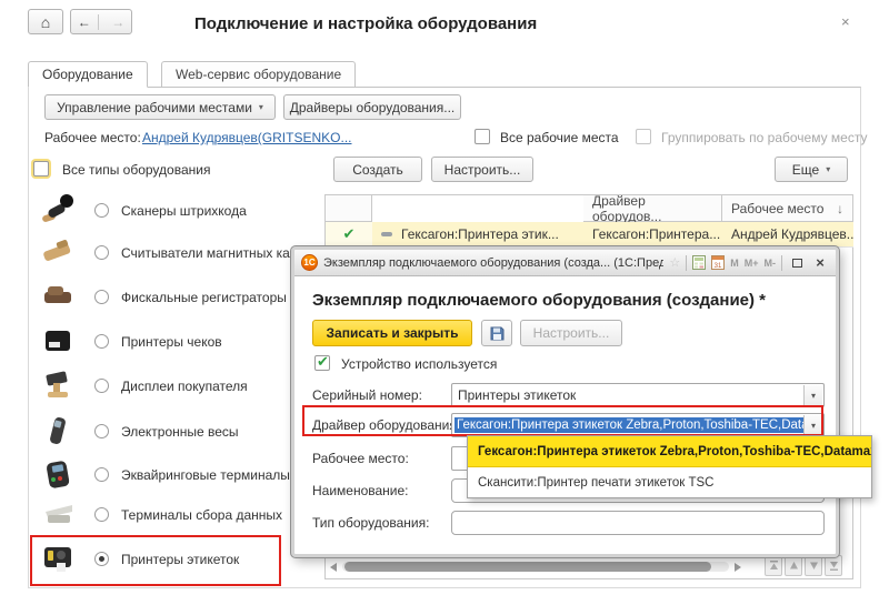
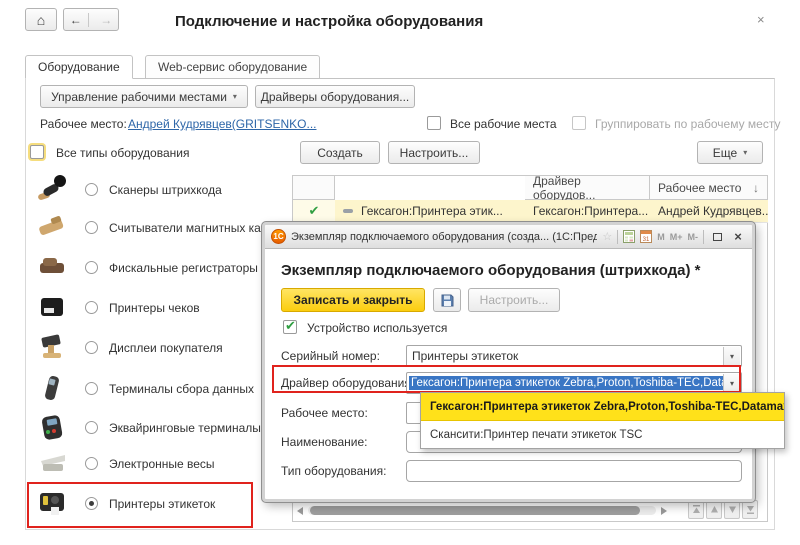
  ⌂
  ←
  →
  Подключение и настройка оборудования
  ×
  Оборудование
  Web-сервис оборудование
  Управление рабочими местами
  ▾
  Драйверы оборудования...
  Рабочее место:
  Андрей Кудрявцев(GRITSENKO...
  Все рабочие места
  Группировать по рабочему месту
  Все типы оборудования
  Создать
  Настроить...
  Еще
  ▾
  Сканеры штрихкода
  Считыватели магнитных ка
  Фискальные регистраторы
  Принтеры чеков
  Дисплеи покупателя
- Электронные весы
+ Терминалы сбора данных
  Эквайринговые терминалы
- Терминалы сбора данных
+ Электронные весы
  Принтеры этикеток
  Драйвер оборудов...
  Рабочее место
  ↓
  ✔
  Гексагон:Принтера этик...
  Гексагон:Принтера...
  Андрей Кудрявцев..
  1С
  Экземпляр подключаемого оборудования (созда... (1С:Пред
  ☆
  M
  M+
  M-
  ×
- Экземпляр подключаемого оборудования (создание) *
+ Экземпляр подключаемого оборудования (штрихкода) *
  Записать и закрыть
  Настроить...
  ✔
  Устройство используется
  Серийный номер:
  Принтеры этикеток
  ▾
  Драйвер оборудовани
  Гексагон:Принтера этикеток Zebra,Proton,Toshiba-TEC,Data
  ▾
  Рабочее место:
  Наименование:
  Тип оборудования:
  Гексагон:Принтера этикеток Zebra,Proton,Toshiba-TEC,Datama
  Скансити:Принтер печати этикеток TSC
